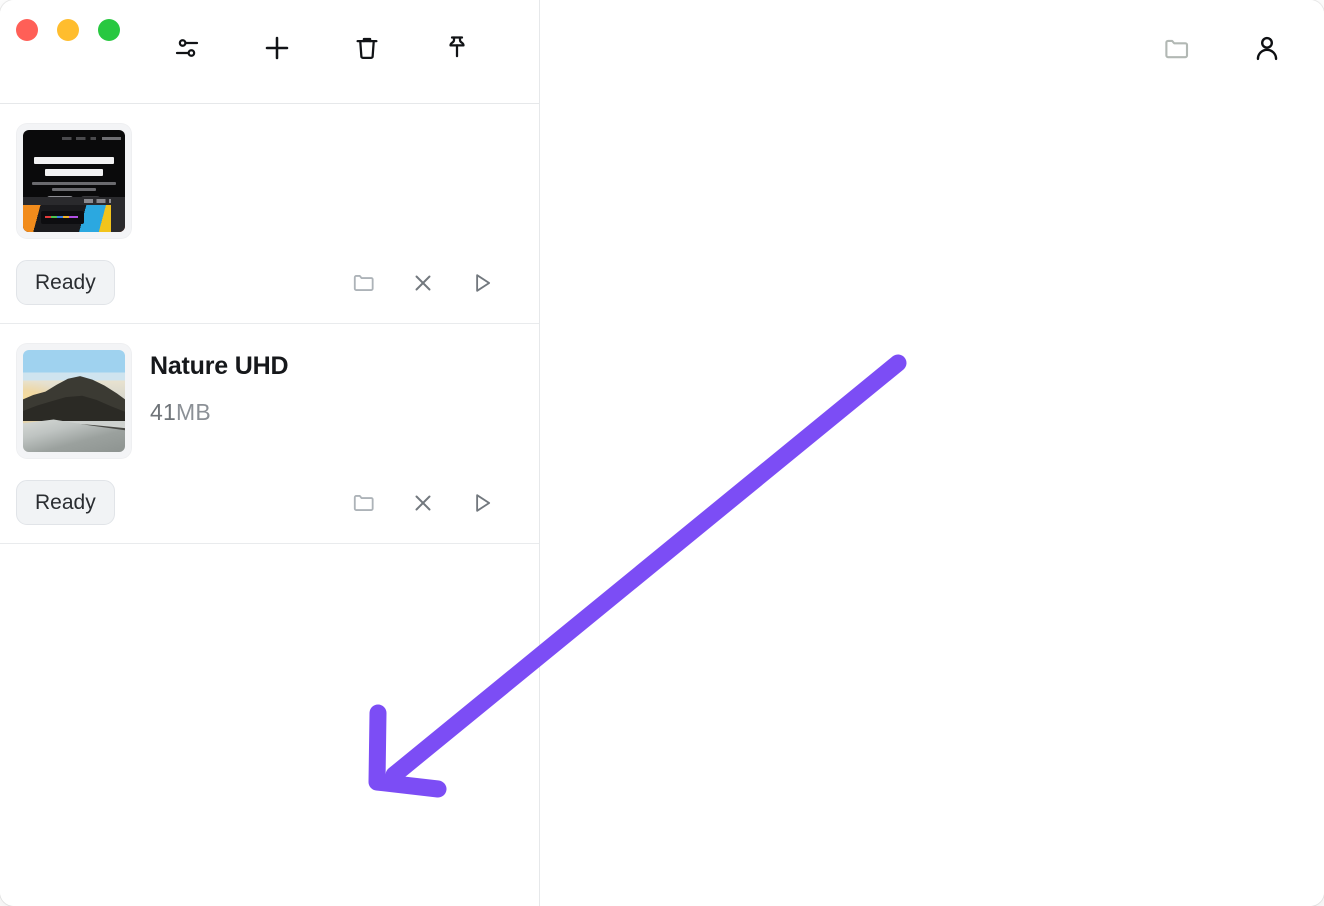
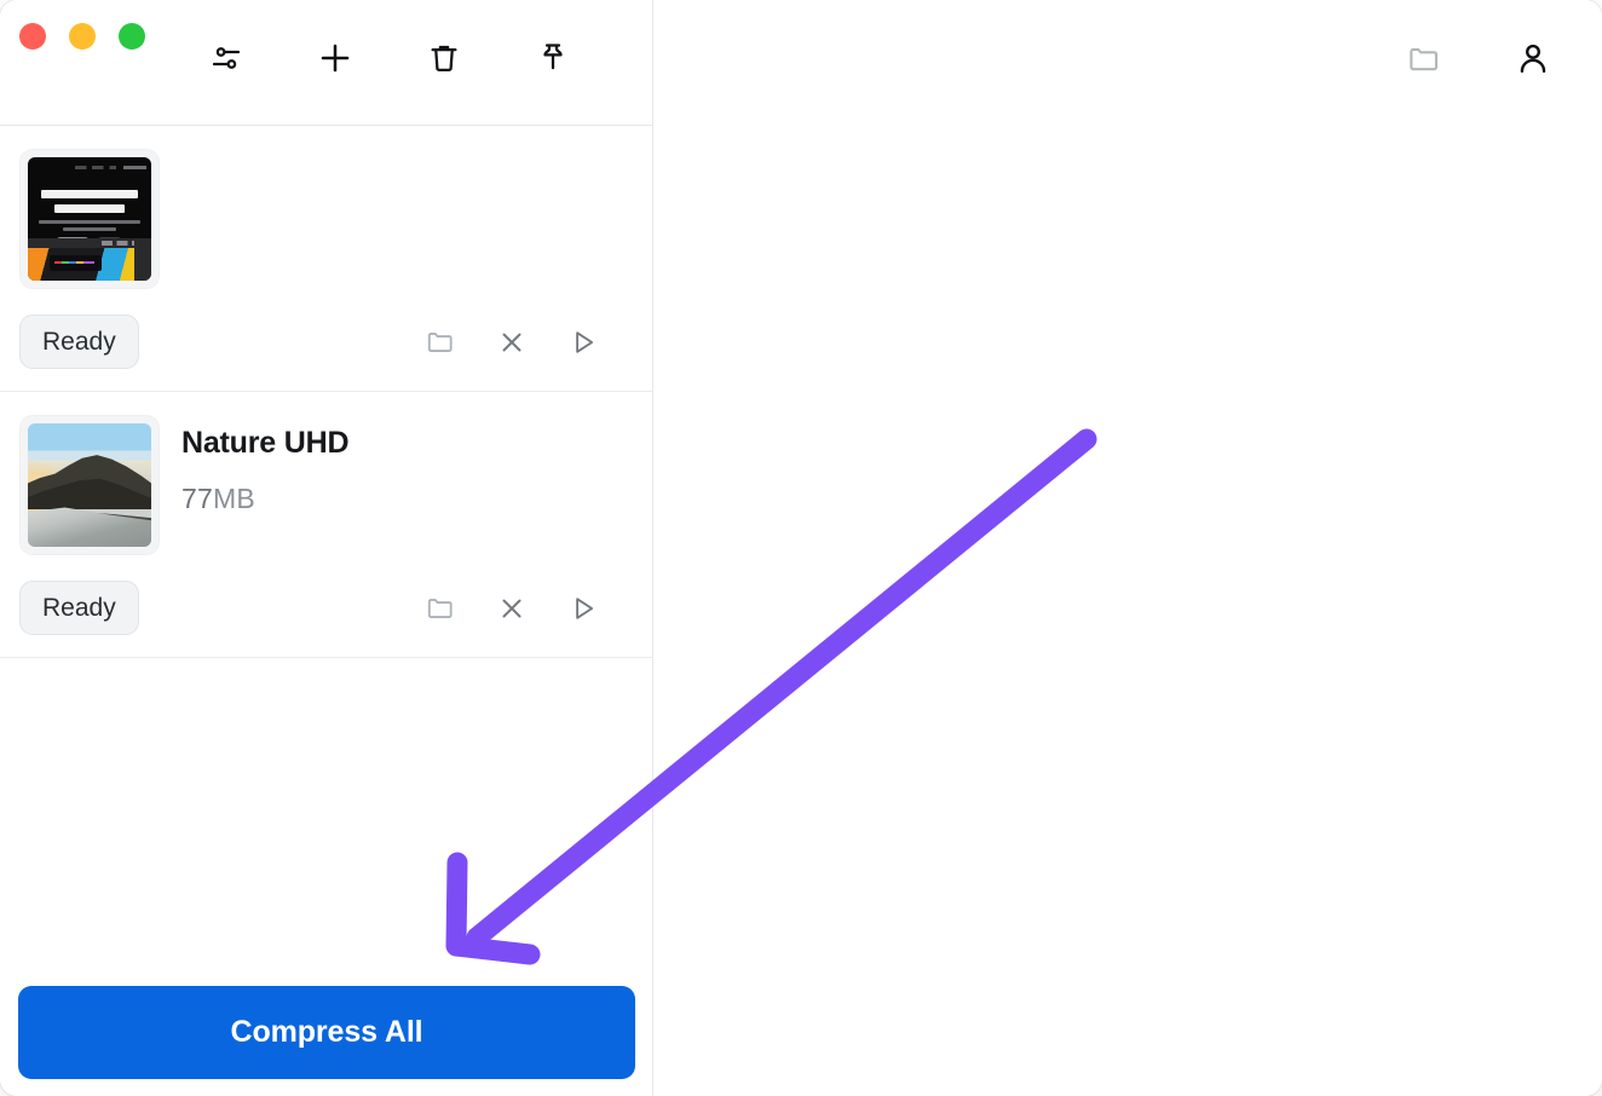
  Ready
  Nature UHD
- 41MB
+ 77MB
  Ready
+ Compress All
